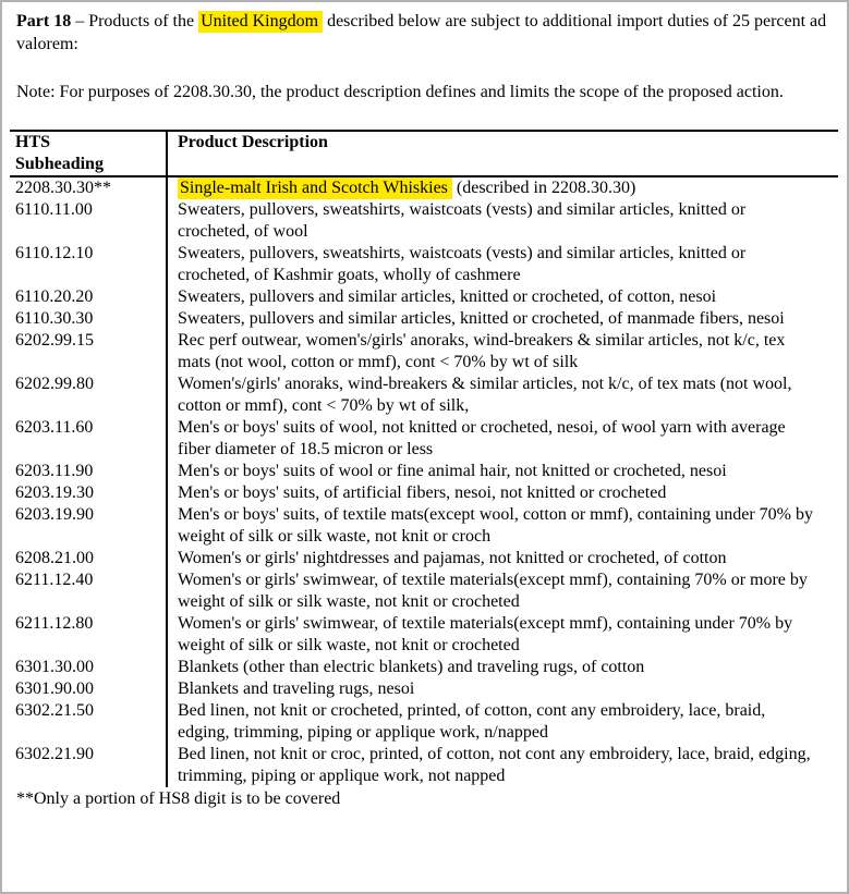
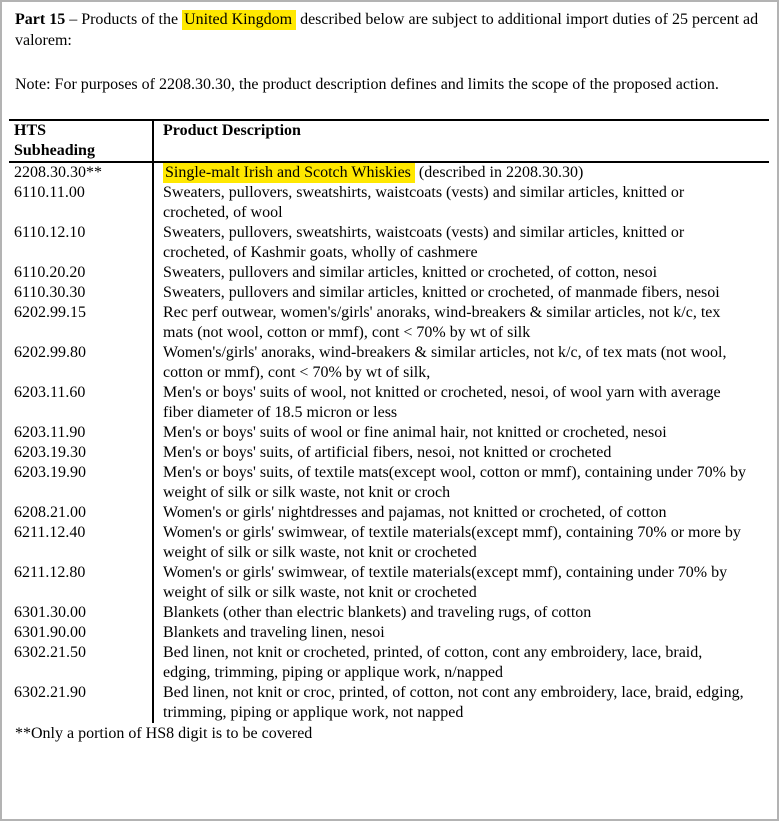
- Part 18 – Products of the United Kingdom described below are subject to additional import duties of 25 percent ad valorem:
+ Part 15 – Products of the United Kingdom described below are subject to additional import duties of 25 percent ad valorem:
  Note: For purposes of 2208.30.30, the product description defines and limits the scope of the proposed action.
  HTS Subheading	Product Description
  2208.30.30**	Single-malt Irish and Scotch Whiskies (described in 2208.30.30)
  6110.11.00	Sweaters, pullovers, sweatshirts, waistcoats (vests) and similar articles, knitted or crocheted, of wool
  6110.12.10	Sweaters, pullovers, sweatshirts, waistcoats (vests) and similar articles, knitted or crocheted, of Kashmir goats, wholly of cashmere
  6110.20.20	Sweaters, pullovers and similar articles, knitted or crocheted, of cotton, nesoi
  6110.30.30	Sweaters, pullovers and similar articles, knitted or crocheted, of manmade fibers, nesoi
  6202.99.15	Rec perf outwear, women's/girls' anoraks, wind-breakers & similar articles, not k/c, tex mats (not wool, cotton or mmf), cont < 70% by wt of silk
  6202.99.80	Women's/girls' anoraks, wind-breakers & similar articles, not k/c, of tex mats (not wool, cotton or mmf), cont < 70% by wt of silk,
  6203.11.60	Men's or boys' suits of wool, not knitted or crocheted, nesoi, of wool yarn with average fiber diameter of 18.5 micron or less
  6203.11.90	Men's or boys' suits of wool or fine animal hair, not knitted or crocheted, nesoi
  6203.19.30	Men's or boys' suits, of artificial fibers, nesoi, not knitted or crocheted
  6203.19.90	Men's or boys' suits, of textile mats(except wool, cotton or mmf), containing under 70% by weight of silk or silk waste, not knit or croch
  6208.21.00	Women's or girls' nightdresses and pajamas, not knitted or crocheted, of cotton
  6211.12.40	Women's or girls' swimwear, of textile materials(except mmf), containing 70% or more by weight of silk or silk waste, not knit or crocheted
  6211.12.80	Women's or girls' swimwear, of textile materials(except mmf), containing under 70% by weight of silk or silk waste, not knit or crocheted
  6301.30.00	Blankets (other than electric blankets) and traveling rugs, of cotton
- 6301.90.00	Blankets and traveling rugs, nesoi
+ 6301.90.00	Blankets and traveling linen, nesoi
  6302.21.50	Bed linen, not knit or crocheted, printed, of cotton, cont any embroidery, lace, braid, edging, trimming, piping or applique work, n/napped
  6302.21.90	Bed linen, not knit or croc, printed, of cotton, not cont any embroidery, lace, braid, edging, trimming, piping or applique work, not napped
  **Only a portion of HS8 digit is to be covered
